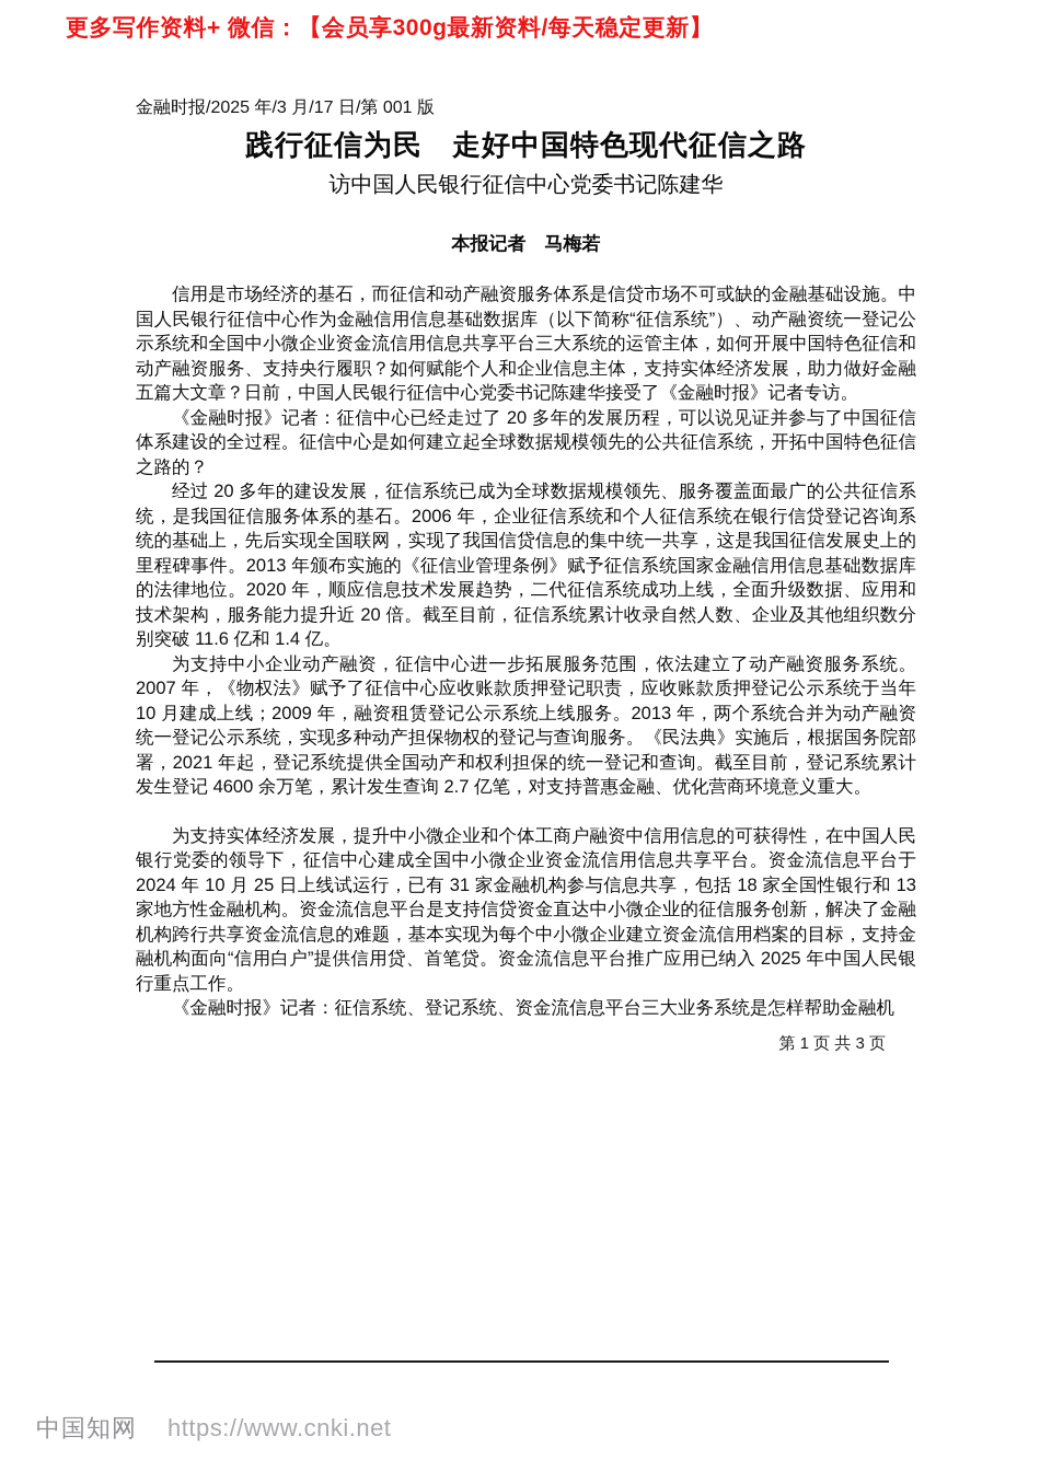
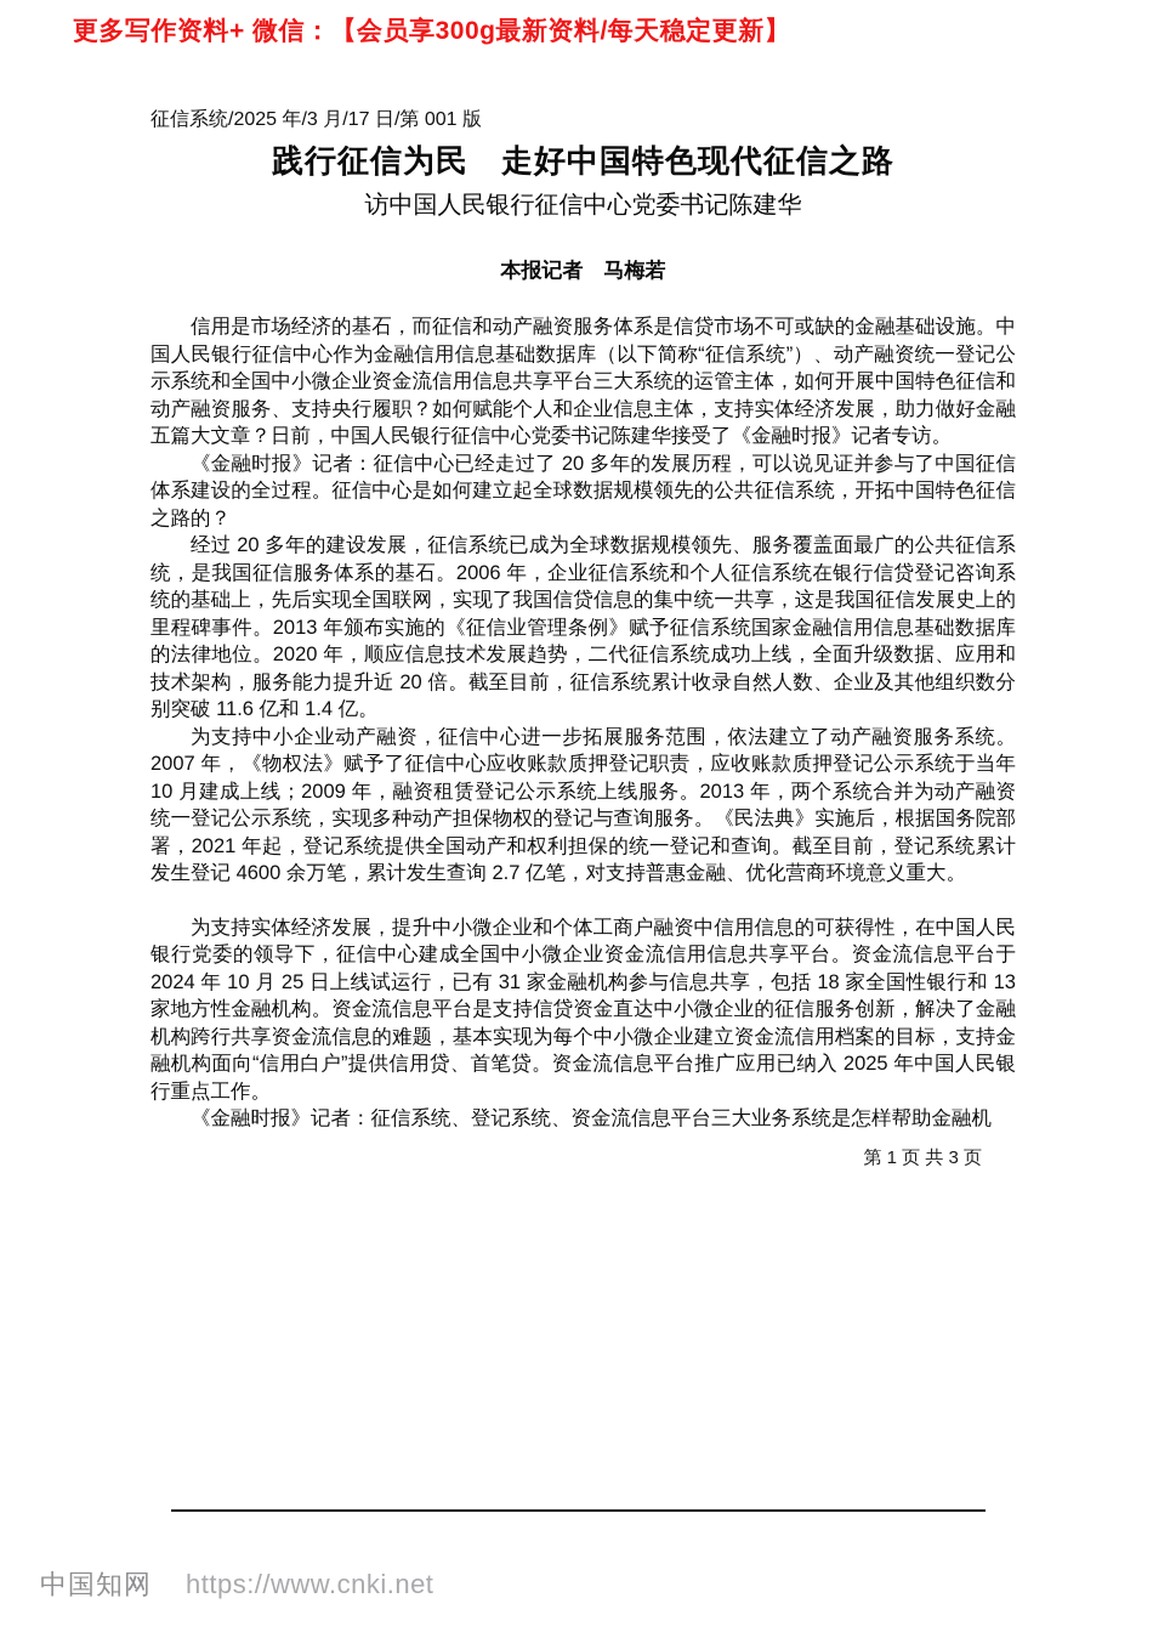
  更多写作资料+ 微信：【会员享300g最新资料/每天稳定更新】
- 金融时报/2025 年/3 月/17 日/第 001 版
+ 征信系统/2025 年/3 月/17 日/第 001 版
  践行征信为民 走好中国特色现代征信之路
  访中国人民银行征信中心党委书记陈建华
  本报记者 马梅若
  信用是市场经济的基石，而征信和动产融资服务体系是信贷市场不可或缺的金融基础设施。中国人民银行征信中心作为金融信用信息基础数据库（以下简称“征信系统”）、动产融资统一登记公示系统和全国中小微企业资金流信用信息共享平台三大系统的运管主体，如何开展中国特色征信和动产融资服务、支持央行履职？如何赋能个人和企业信息主体，支持实体经济发展，助力做好金融五篇大文章？日前，中国人民银行征信中心党委书记陈建华接受了《金融时报》记者专访。
  《金融时报》记者：征信中心已经走过了 20 多年的发展历程，可以说见证并参与了中国征信体系建设的全过程。征信中心是如何建立起全球数据规模领先的公共征信系统，开拓中国特色征信之路的？
  经过 20 多年的建设发展，征信系统已成为全球数据规模领先、服务覆盖面最广的公共征信系统，是我国征信服务体系的基石。2006 年，企业征信系统和个人征信系统在银行信贷登记咨询系统的基础上，先后实现全国联网，实现了我国信贷信息的集中统一共享，这是我国征信发展史上的里程碑事件。2013 年颁布实施的《征信业管理条例》赋予征信系统国家金融信用信息基础数据库的法律地位。2020 年，顺应信息技术发展趋势，二代征信系统成功上线，全面升级数据、应用和技术架构，服务能力提升近 20 倍。截至目前，征信系统累计收录自然人数、企业及其他组织数分别突破 11.6 亿和 1.4 亿。
  为支持中小企业动产融资，征信中心进一步拓展服务范围，依法建立了动产融资服务系统。2007 年，《物权法》赋予了征信中心应收账款质押登记职责，应收账款质押登记公示系统于当年 10 月建成上线；2009 年，融资租赁登记公示系统上线服务。2013 年，两个系统合并为动产融资统一登记公示系统，实现多种动产担保物权的登记与查询服务。《民法典》实施后，根据国务院部署，2021 年起，登记系统提供全国动产和权利担保的统一登记和查询。截至目前，登记系统累计发生登记 4600 余万笔，累计发生查询 2.7 亿笔，对支持普惠金融、优化营商环境意义重大。
  为支持实体经济发展，提升中小微企业和个体工商户融资中信用信息的可获得性，在中国人民银行党委的领导下，征信中心建成全国中小微企业资金流信用信息共享平台。资金流信息平台于 2024 年 10 月 25 日上线试运行，已有 31 家金融机构参与信息共享，包括 18 家全国性银行和 13 家地方性金融机构。资金流信息平台是支持信贷资金直达中小微企业的征信服务创新，解决了金融机构跨行共享资金流信息的难题，基本实现为每个中小微企业建立资金流信用档案的目标，支持金融机构面向“信用白户”提供信用贷、首笔贷。资金流信息平台推广应用已纳入 2025 年中国人民银行重点工作。
  《金融时报》记者：征信系统、登记系统、资金流信息平台三大业务系统是怎样帮助金融机
  第 1 页 共 3 页
  中国知网
  https://www.cnki.net
